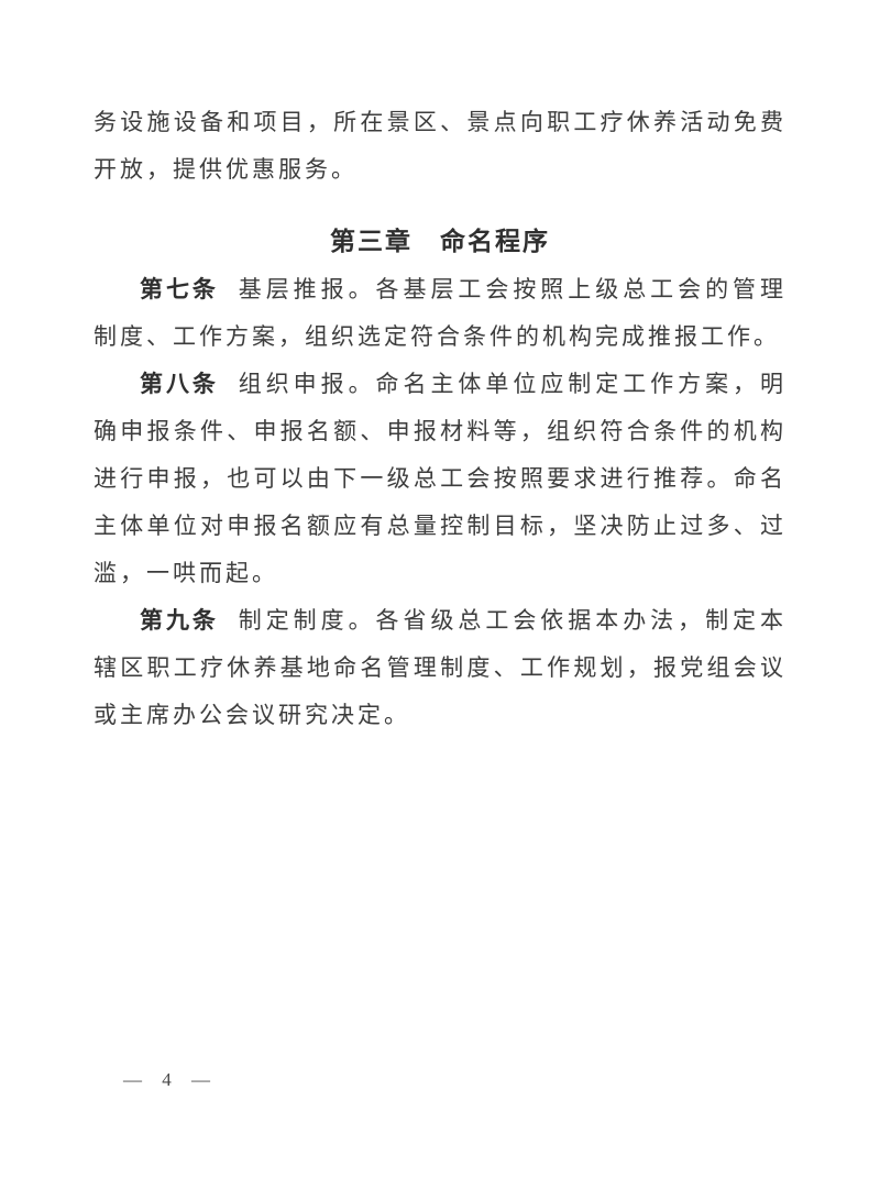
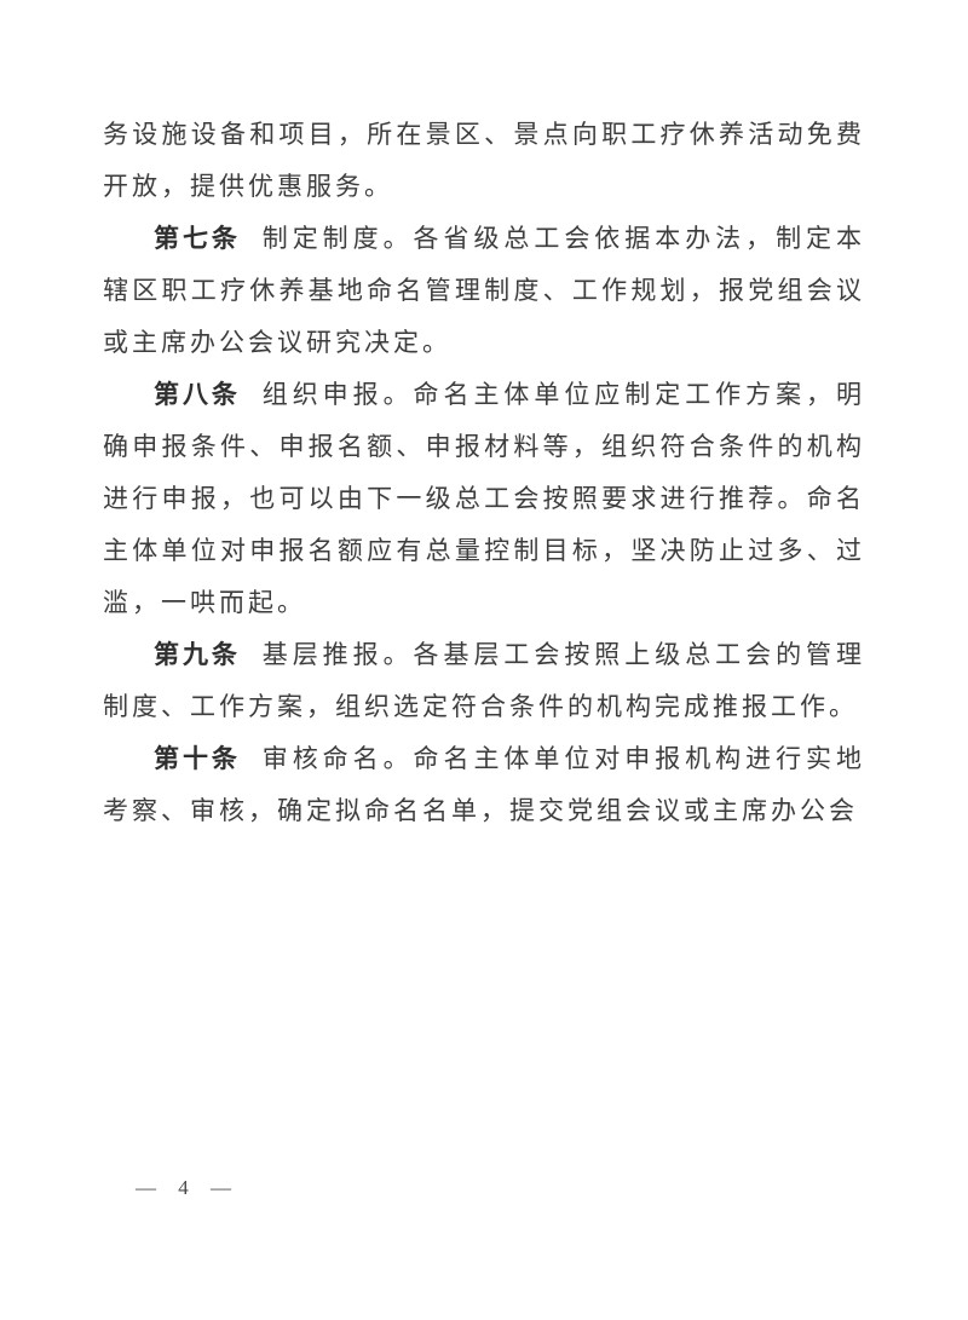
  务设施设备和项目，所在景区、景点向职工疗休养活动免费开放，提供优惠服务。
- 第三章 命名程序
- 第七条 基层推报。各基层工会按照上级总工会的管理制度、工作方案，组织选定符合条件的机构完成推报工作。
+ 第七条 制定制度。各省级总工会依据本办法，制定本辖区职工疗休养基地命名管理制度、工作规划，报党组会议或主席办公会议研究决定。
  第八条 组织申报。命名主体单位应制定工作方案，明确申报条件、申报名额、申报材料等，组织符合条件的机构进行申报，也可以由下一级总工会按照要求进行推荐。命名主体单位对申报名额应有总量控制目标，坚决防止过多、过滥，一哄而起。
- 第九条 制定制度。各省级总工会依据本办法，制定本辖区职工疗休养基地命名管理制度、工作规划，报党组会议或主席办公会议研究决定。
+ 第九条 基层推报。各基层工会按照上级总工会的管理制度、工作方案，组织选定符合条件的机构完成推报工作。
+ 第十条 审核命名。命名主体单位对申报机构进行实地考察、审核，确定拟命名名单，提交党组会议或主席办公会
  — 4 —
